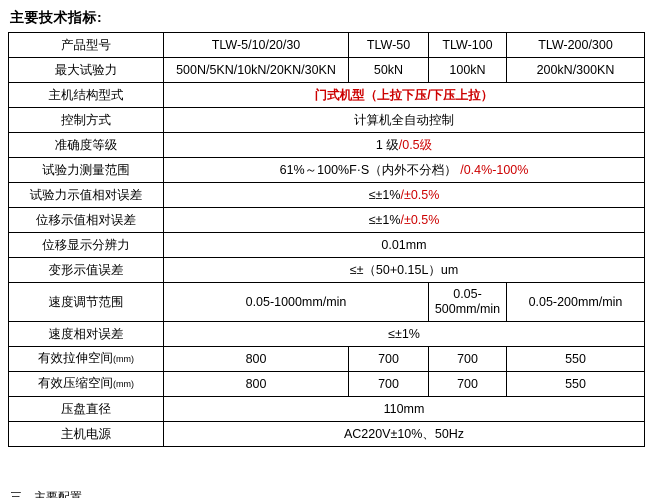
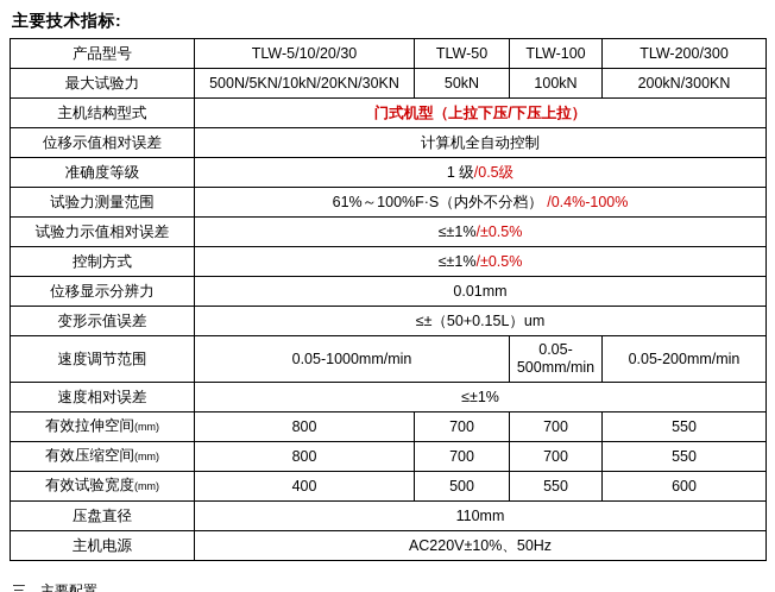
  主要技术指标:
  产品型号	TLW-5/10/20/30	TLW-50	TLW-100	TLW-200/300
  最大试验力	500N/5KN/10kN/20KN/30KN	50kN	100kN	200kN/300KN
  主机结构型式	门式机型（上拉下压/下压上拉）
- 控制方式	计算机全自动控制
+ 位移示值相对误差	计算机全自动控制
  准确度等级	1 级/0.5级
  试验力测量范围	61%～100%F·S（内外不分档） /0.4%-100%
  试验力示值相对误差	≤±1%/±0.5%
- 位移示值相对误差	≤±1%/±0.5%
+ 控制方式	≤±1%/±0.5%
  位移显示分辨力	0.01mm
  变形示值误差	≤±（50+0.15L）um
  速度调节范围	0.05-1000mm/min	0.05-500mm/min	0.05-200mm/min
  速度相对误差	≤±1%
  有效拉伸空间(mm)	800	700	700	550
  有效压缩空间(mm)	800	700	700	550
+ 有效试验宽度(mm)	400	500	550	600
  压盘直径	110mm
  主机电源	AC220V±10%、50Hz
  三、主要配置
